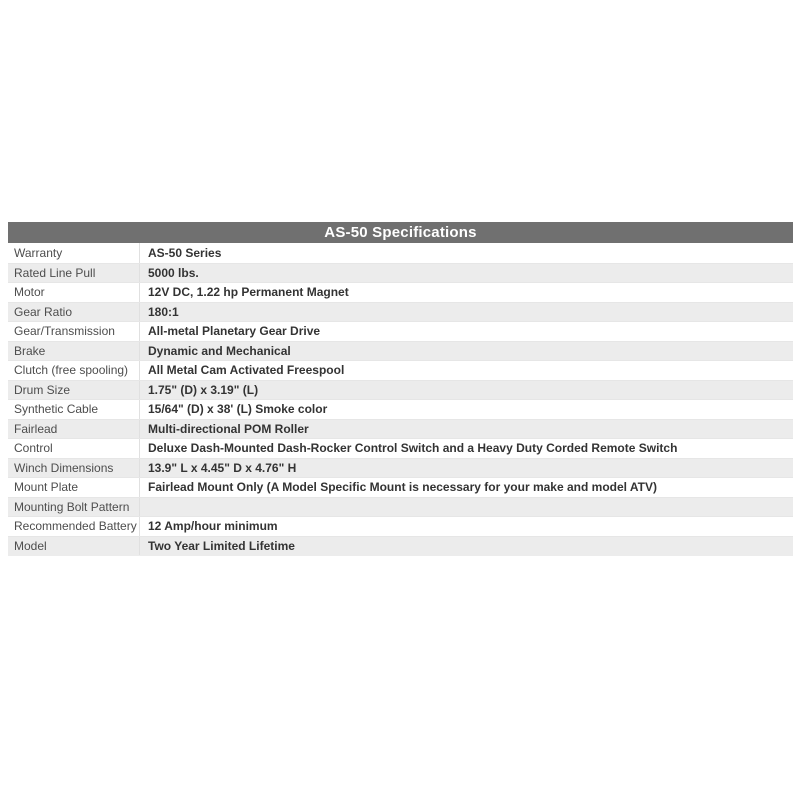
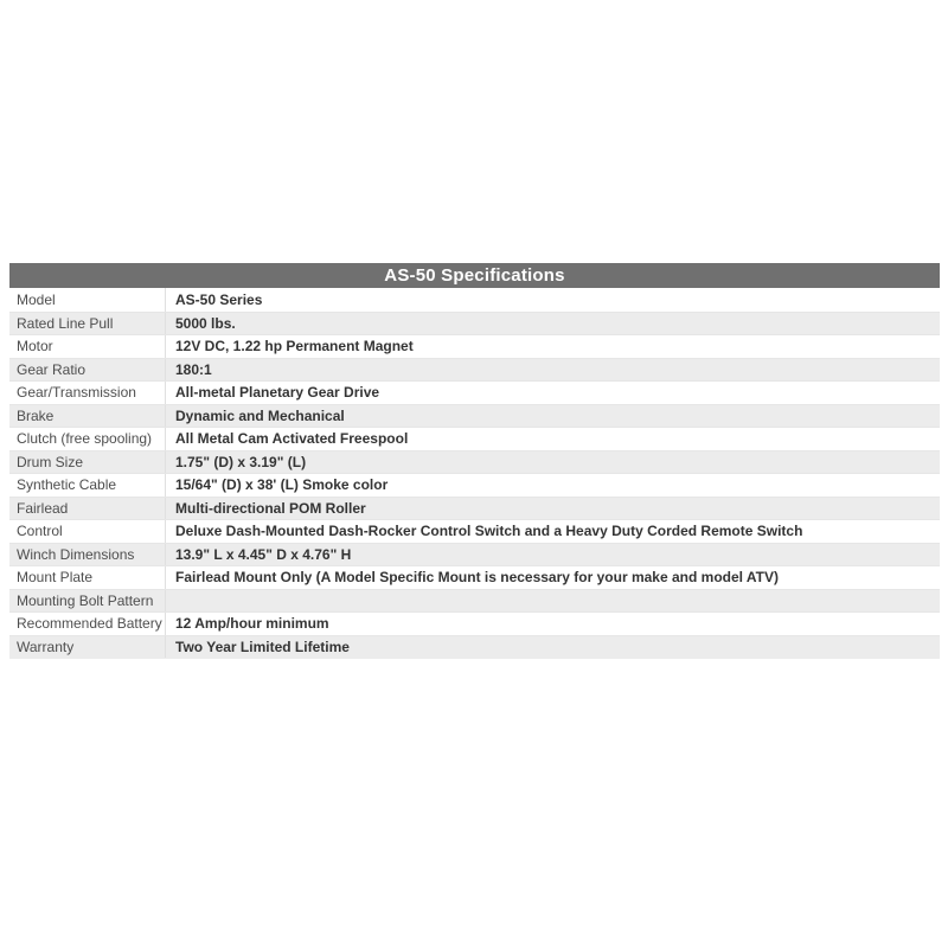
  AS-50 Specifications
- Warranty
+ Model
  AS-50 Series
  Rated Line Pull
  5000 lbs.
  Motor
  12V DC, 1.22 hp Permanent Magnet
  Gear Ratio
  180:1
  Gear/Transmission
  All-metal Planetary Gear Drive
  Brake
  Dynamic and Mechanical
  Clutch (free spooling)
  All Metal Cam Activated Freespool
  Drum Size
  1.75" (D) x 3.19" (L)
  Synthetic Cable
  15/64" (D) x 38' (L) Smoke color
  Fairlead
  Multi-directional POM Roller
  Control
  Deluxe Dash-Mounted Dash-Rocker Control Switch and a Heavy Duty Corded Remote Switch
  Winch Dimensions
  13.9" L x 4.45" D x 4.76" H
  Mount Plate
  Fairlead Mount Only (A Model Specific Mount is necessary for your make and model ATV)
  Mounting Bolt Pattern
  Recommended Battery
  12 Amp/hour minimum
- Model
+ Warranty
  Two Year Limited Lifetime
